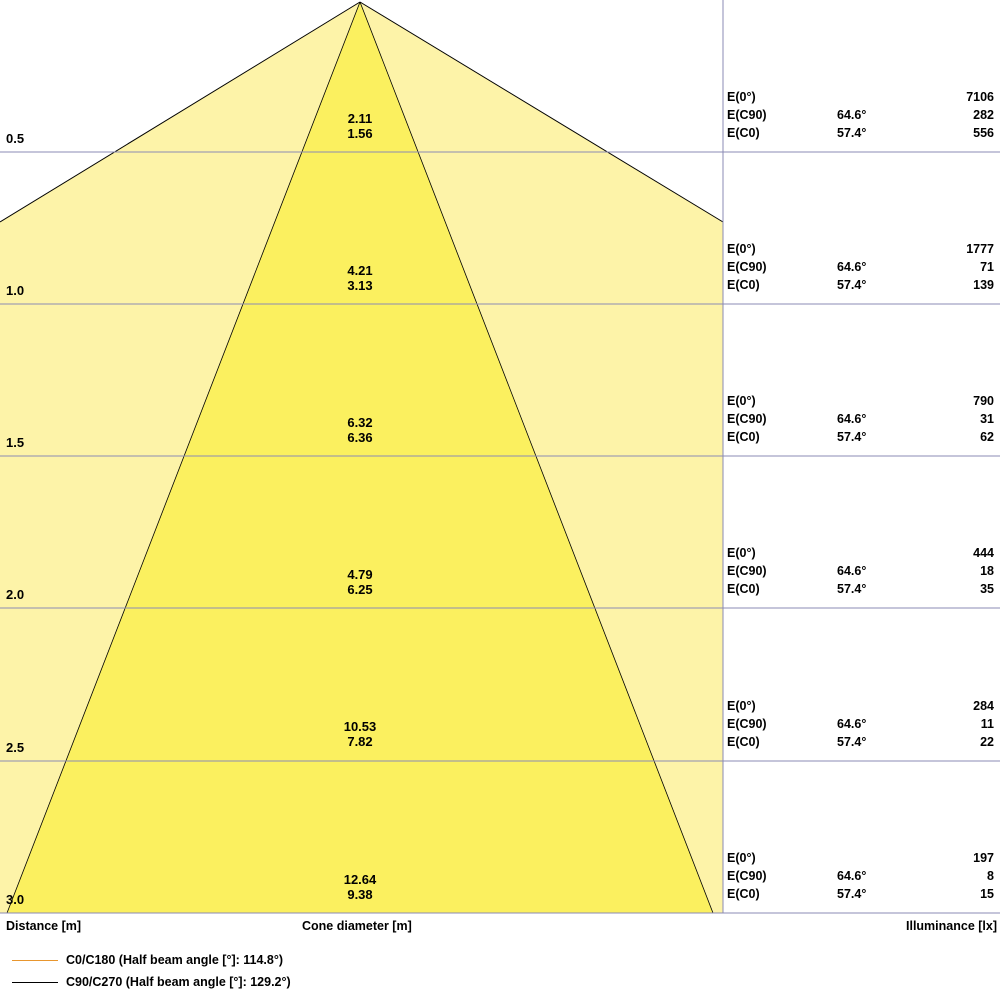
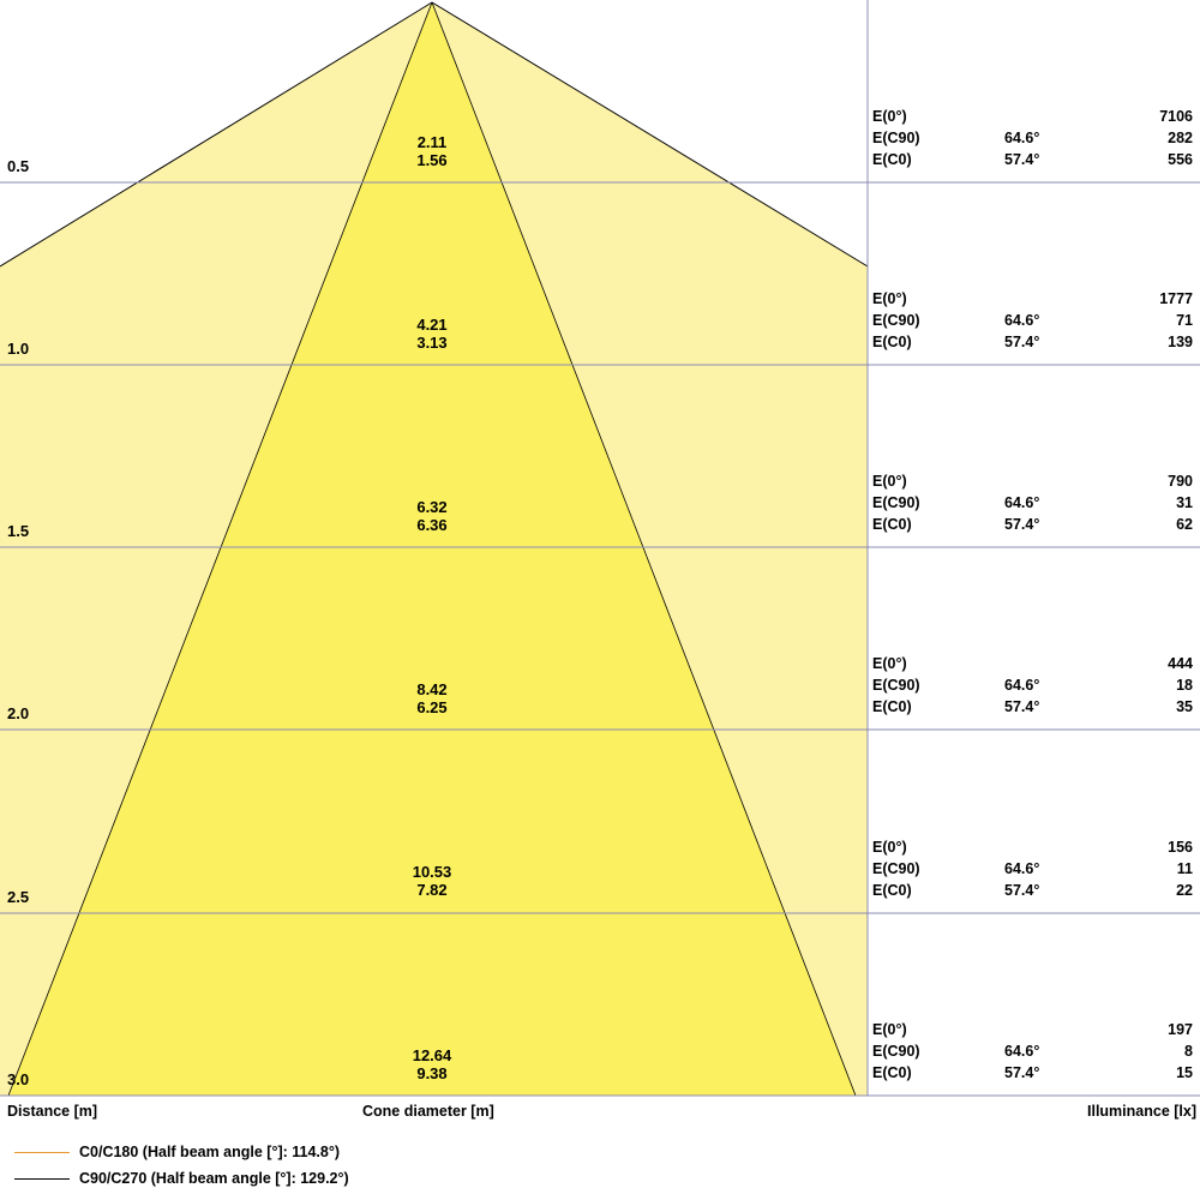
  0.5
  1.0
  1.5
  2.0
  2.5
  3.0
  2.11
  1.56
  4.21
  3.13
  6.32
  6.36
- 4.79
+ 8.42
  6.25
  10.53
  7.82
  12.64
  9.38
  E(0°)
  7106
  E(C90)
  64.6°
  282
  E(C0)
  57.4°
  556
  E(0°)
  1777
  E(C90)
  64.6°
  71
  E(C0)
  57.4°
  139
  E(0°)
  790
  E(C90)
  64.6°
  31
  E(C0)
  57.4°
  62
  E(0°)
  444
  E(C90)
  64.6°
  18
  E(C0)
  57.4°
  35
  E(0°)
- 284
+ 156
  E(C90)
  64.6°
  11
  E(C0)
  57.4°
  22
  E(0°)
  197
  E(C90)
  64.6°
  8
  E(C0)
  57.4°
  15
  Distance [m]
  Cone diameter [m]
  Illuminance [lx]
  C0/C180 (Half beam angle [°]: 114.8°)
  C90/C270 (Half beam angle [°]: 129.2°)
